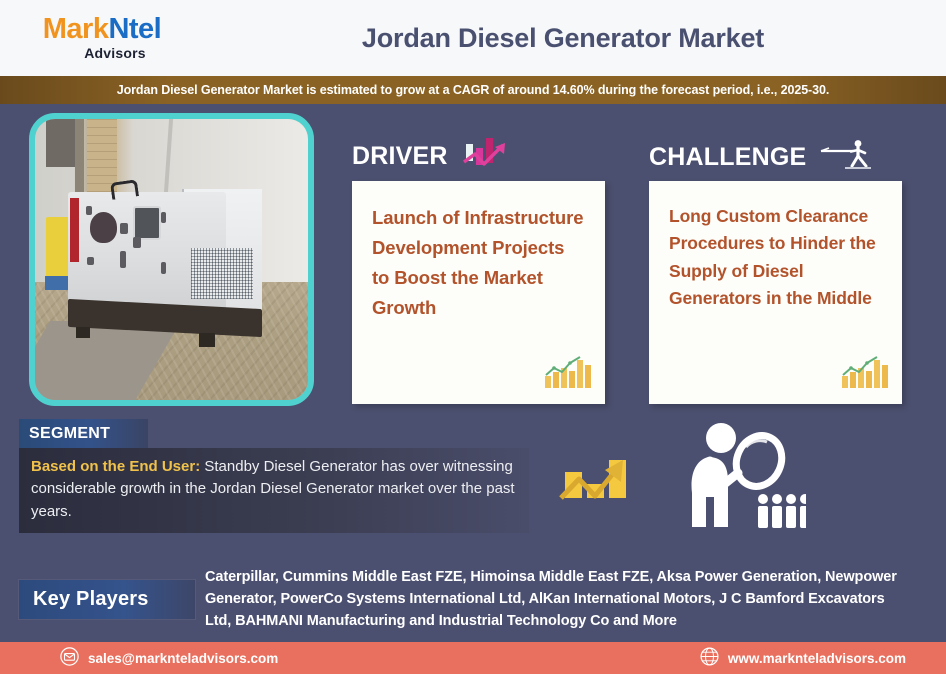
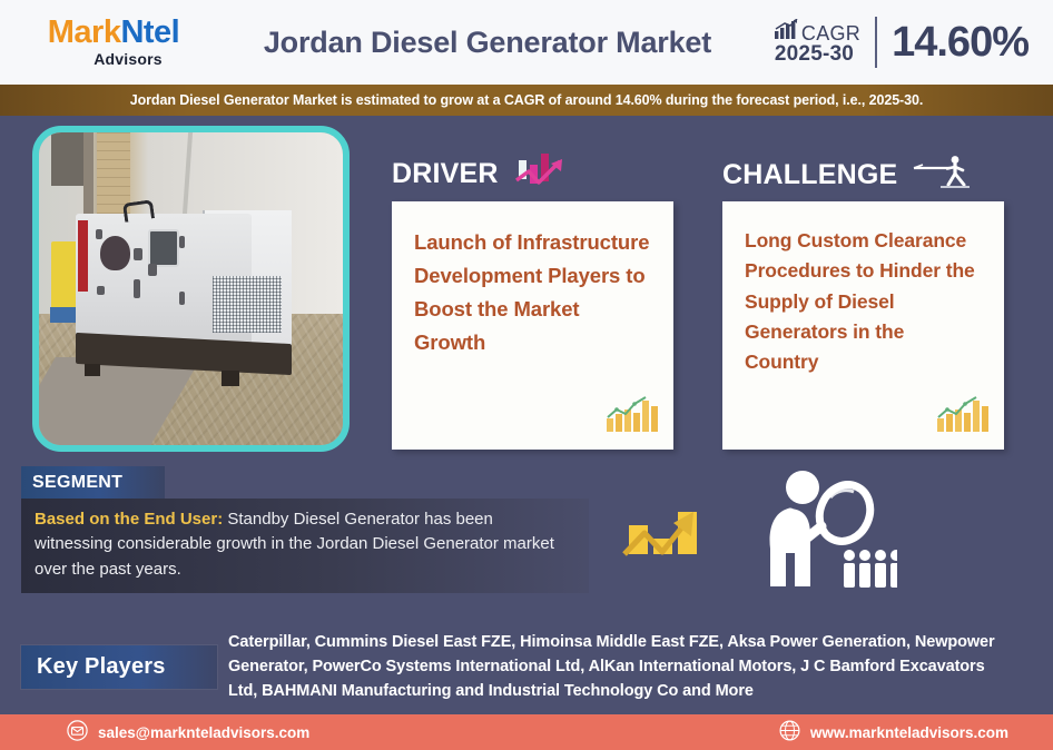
  MarkNtel
  Advisors
  Jordan Diesel Generator Market
+ CAGR
+ 2025-30
+ 14.60%
  Jordan Diesel Generator Market is estimated to grow at a CAGR of around 14.60% during the forecast period, i.e., 2025-30.
  DRIVER
- Launch of Infrastructure Development Projects to Boost the Market Growth
+ Launch of Infrastructure Development Players to Boost the Market Growth
  CHALLENGE
- Long Custom Clearance Procedures to Hinder the Supply of Diesel Generators in the Middle
+ Long Custom Clearance Procedures to Hinder the Supply of Diesel Generators in the Country
  SEGMENT
- Based on the End User: Standby Diesel Generator has over witnessing considerable growth in the Jordan Diesel Generator market over the past years.
+ Based on the End User: Standby Diesel Generator has been witnessing considerable growth in the Jordan Diesel Generator market over the past years.
  Key Players
- Caterpillar, Cummins Middle East FZE, Himoinsa Middle East FZE, Aksa Power Generation, Newpower Generator, PowerCo Systems International Ltd, AlKan International Motors, J C Bamford Excavators Ltd, BAHMANI Manufacturing and Industrial Technology Co and More
+ Caterpillar, Cummins Diesel East FZE, Himoinsa Middle East FZE, Aksa Power Generation, Newpower Generator, PowerCo Systems International Ltd, AlKan International Motors, J C Bamford Excavators Ltd, BAHMANI Manufacturing and Industrial Technology Co and More
  sales@marknteladvisors.com
  www.marknteladvisors.com
